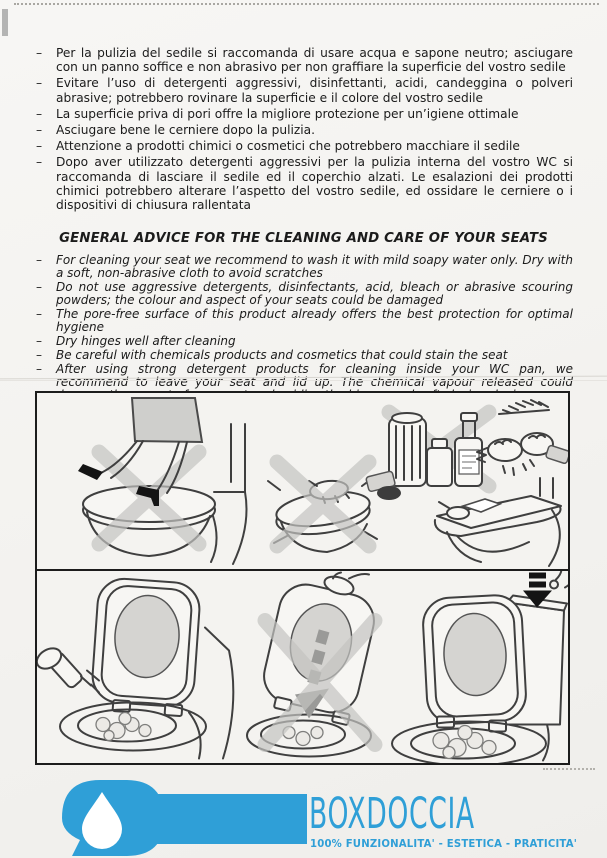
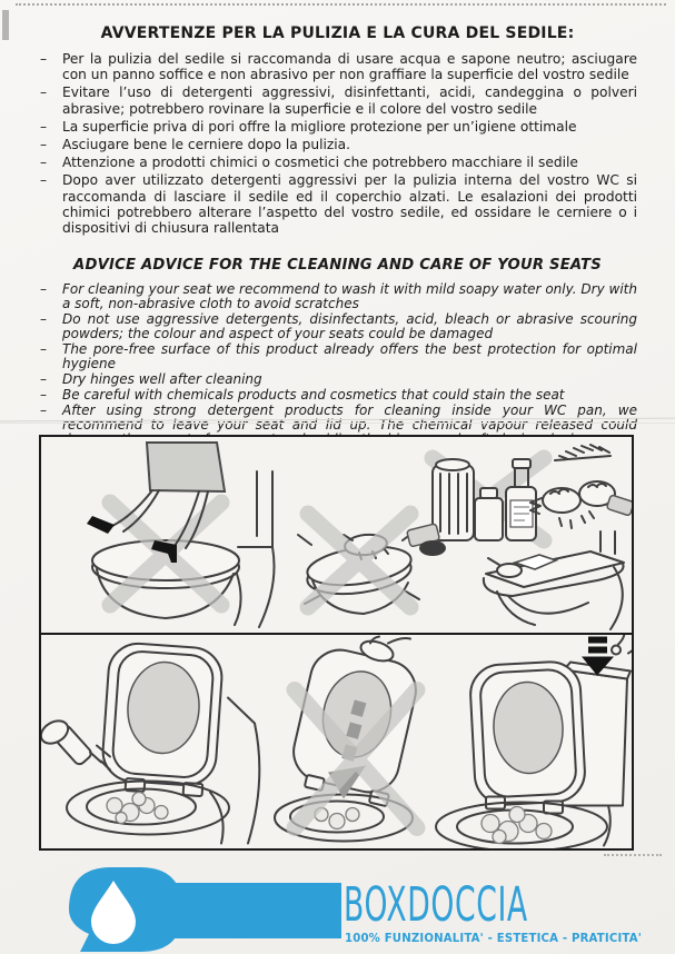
+ AVVERTENZE PER LA PULIZIA E LA CURA DEL SEDILE:
  –
  Per la pulizia del sedile si raccomanda di usare acqua e sapone neutro; asciugare con un panno soffice e non abrasivo per non graffiare la superficie del vostro sedile
  –
  Evitare l’uso di detergenti aggressivi, disinfettanti, acidi, candeggina o polveri abrasive; potrebbero rovinare la superficie e il colore del vostro sedile
  –
  La superficie priva di pori offre la migliore protezione per un’igiene ottimale
  –
  Asciugare bene le cerniere dopo la pulizia.
  –
  Attenzione a prodotti chimici o cosmetici che potrebbero macchiare il sedile
  –
  Dopo aver utilizzato detergenti aggressivi per la pulizia interna del vostro WC si raccomanda di lasciare il sedile ed il coperchio alzati. Le esalazioni dei prodotti chimici potrebbero alterare l’aspetto del vostro sedile, ed ossidare le cerniere o i dispositivi di chiusura rallentata
- GENERAL ADVICE FOR THE CLEANING AND CARE OF YOUR SEATS
+ ADVICE ADVICE FOR THE CLEANING AND CARE OF YOUR SEATS
  –
  For cleaning your seat we recommend to wash it with mild soapy water only. Dry with a soft, non-abrasive cloth to avoid scratches
  –
  Do not use aggressive detergents, disinfectants, acid, bleach or abrasive scouring powders; the colour and aspect of your seats could be damaged
  –
  The pore-free surface of this product already offers the best protection for optimal hygiene
  –
  Dry hinges well after cleaning
  –
  Be careful with chemicals products and cosmetics that could stain the seat
  –
  BOXDOCCIA
  100% FUNZIONALITA' - ESTETICA - PRATICITA'
